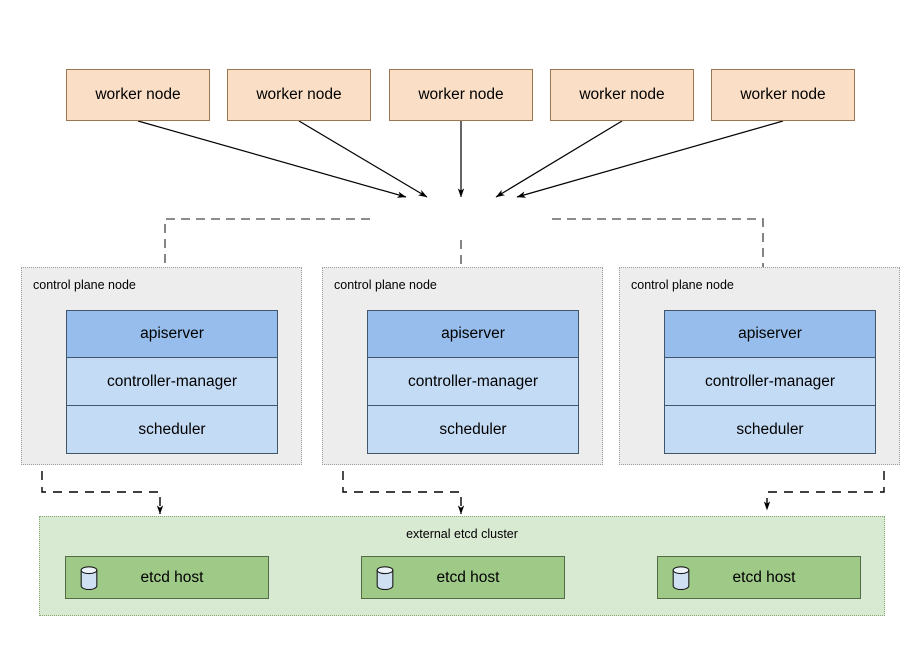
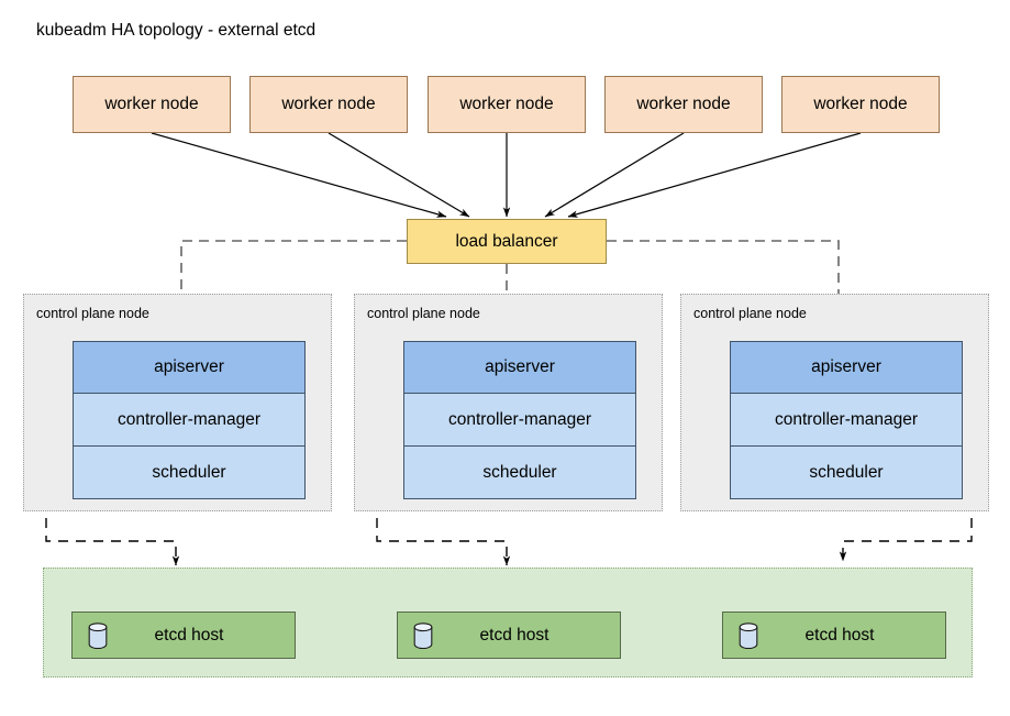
+ kubeadm HA topology - external etcd
  worker node
  worker node
  worker node
  worker node
  worker node
+ load balancer
  control plane node
  apiserver
  controller-manager
  scheduler
  control plane node
  apiserver
  controller-manager
  scheduler
  control plane node
  apiserver
  controller-manager
  scheduler
- external etcd cluster
  etcd host
  etcd host
  etcd host
